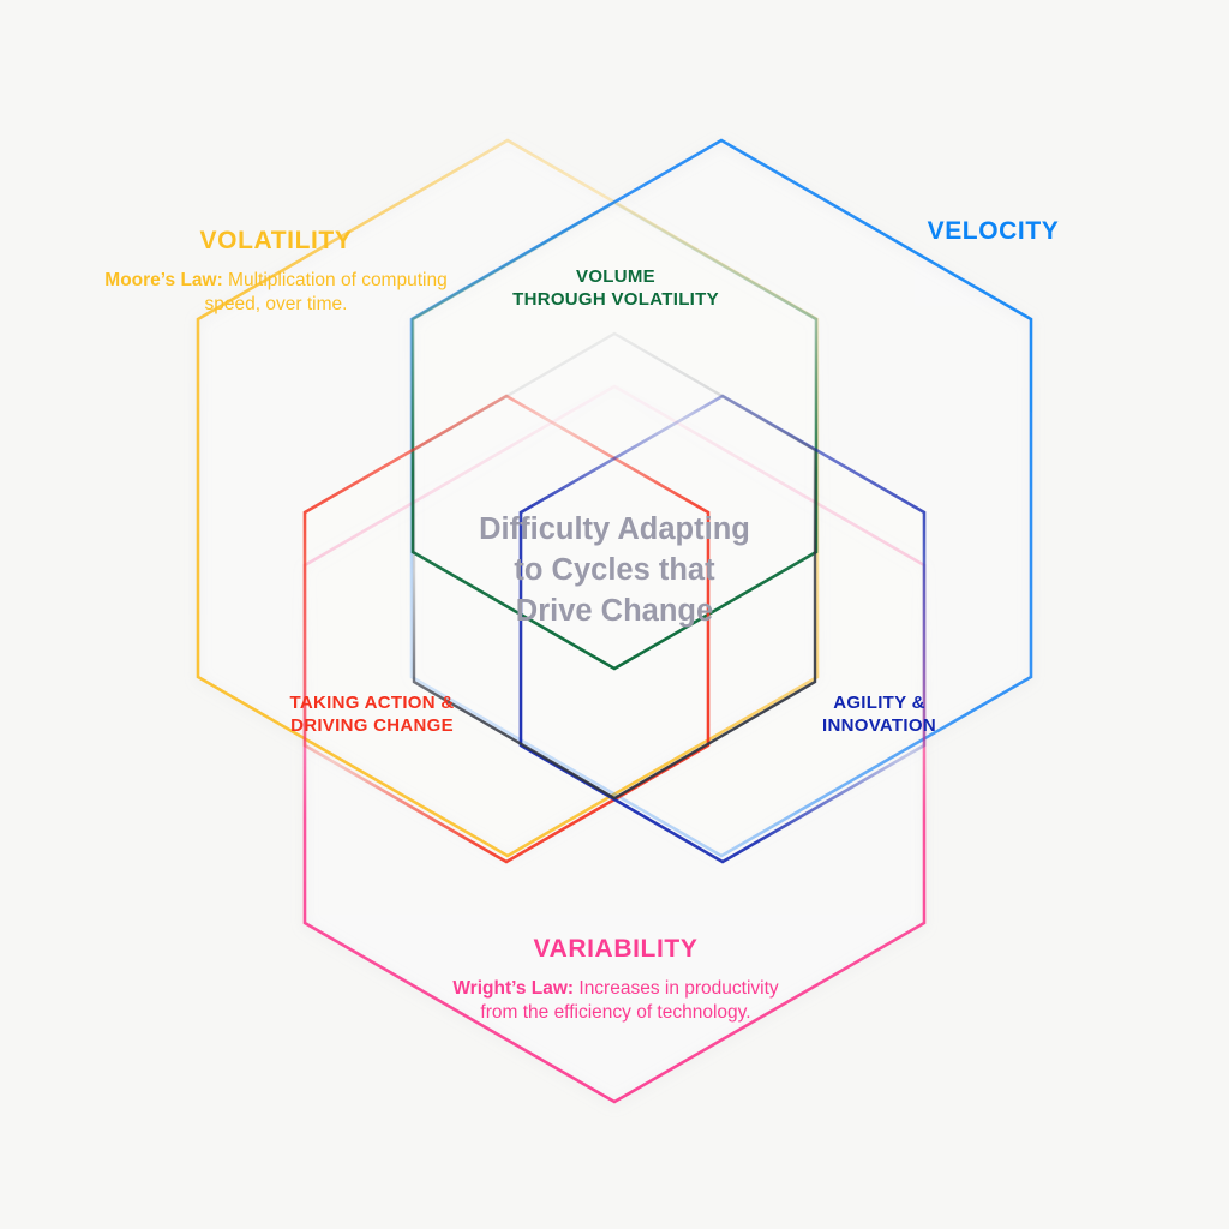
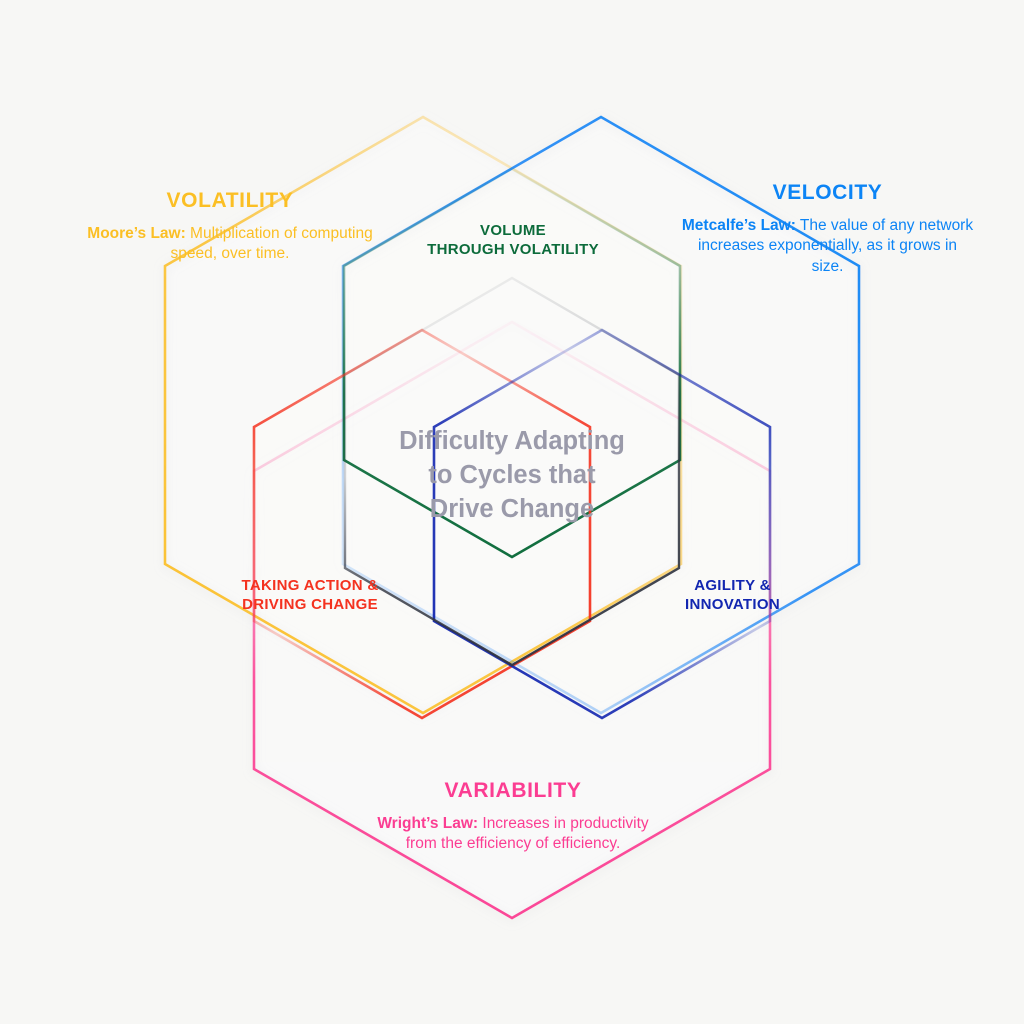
  VOLATILITY
  Moore’s Law: Multiplication of computing speed, over time.
  VELOCITY
+ Metcalfe’s Law: The value of any network increases exponentially, as it grows in size.
  VARIABILITY
- Wright’s Law: Increases in productivity from the efficiency of technology.
+ Wright’s Law: Increases in productivity from the efficiency of efficiency.
  VOLUME
  THROUGH VOLATILITY
  TAKING ACTION &
  DRIVING CHANGE
  AGILITY &
  INNOVATION
  Difficulty Adapting
  to Cycles that
  Drive Change
